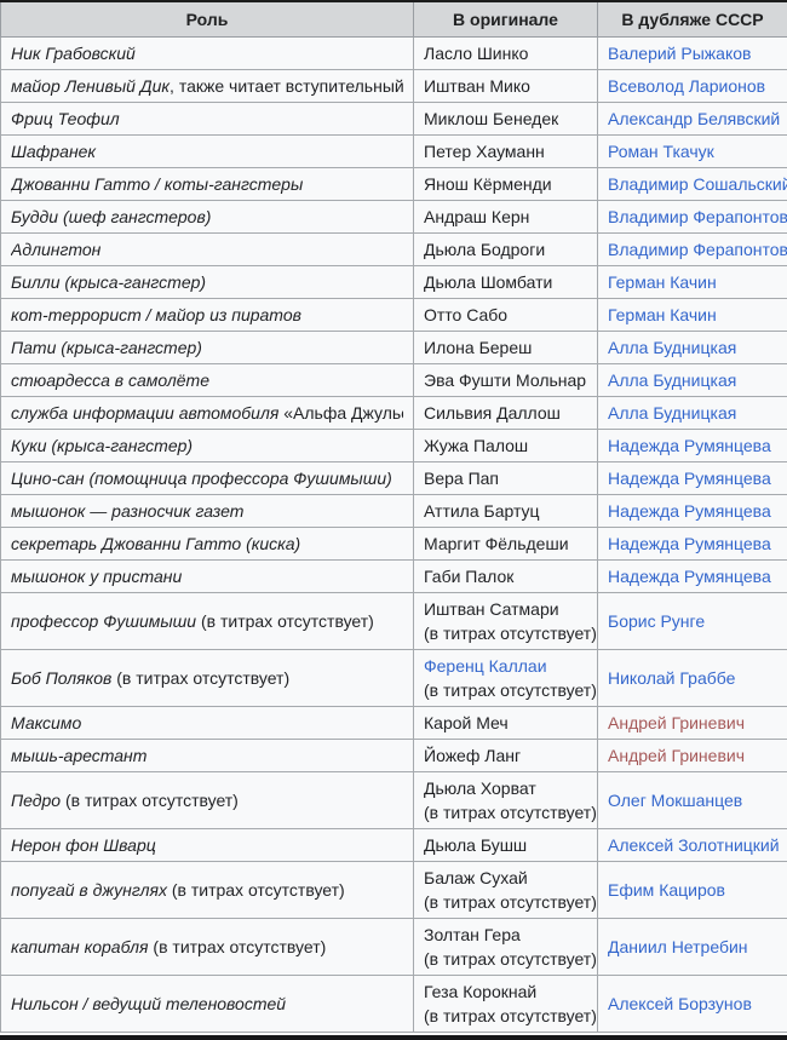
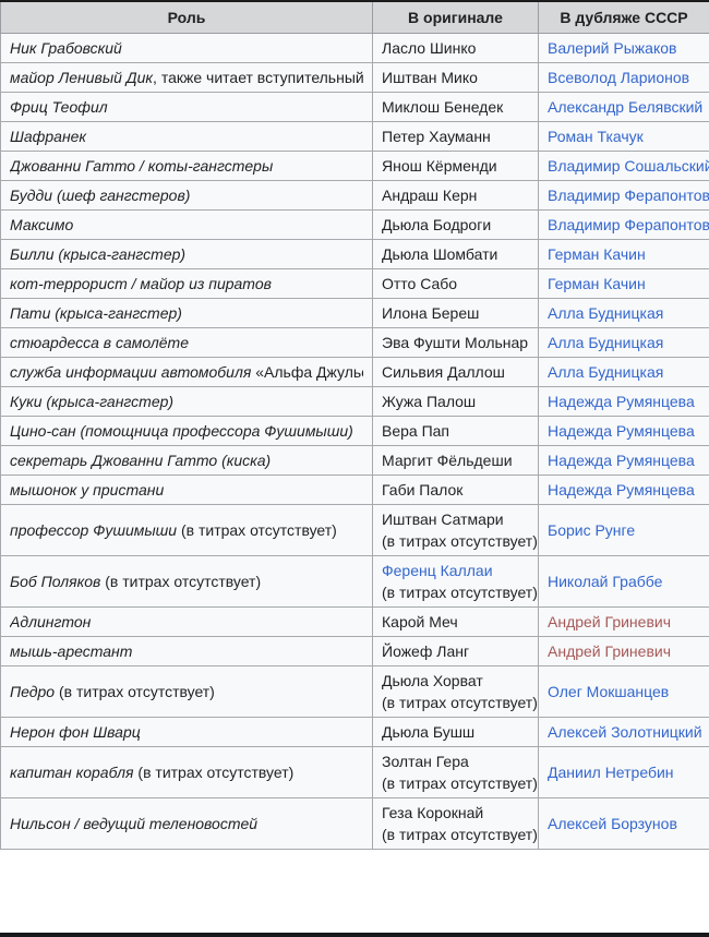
  Роль	В оригинале	В дубляже СССР
  Ник Грабовский	Ласло Шинко	Валерий Рыжаков
  майор Ленивый Дик, также читает вступительный	Иштван Мико	Всеволод Ларионов
  Фриц Теофил	Миклош Бенедек	Александр Белявский
  Шафранек	Петер Хауманн	Роман Ткачук
  Джованни Гатто / коты-гангстеры	Янош Кёрменди	Владимир Сошальски
  Будди (шеф гангстеров)	Андраш Керн	Владимир Ферапонтов
- Адлингтон	Дьюла Бодроги	Владимир Ферапонтов
+ Максимо	Дьюла Бодроги	Владимир Ферапонтов
  Билли (крыса-гангстер)	Дьюла Шомбати	Герман Качин
  кот-террорист / майор из пиратов	Отто Сабо	Герман Качин
  Пати (крыса-гангстер)	Илона Береш	Алла Будницкая
  стюардесса в самолёте	Эва Фушти Мольнар	Алла Будницкая
  служба информации автомобиля «Альфа Джуль	Сильвия Даллош	Алла Будницкая
  Куки (крыса-гангстер)	Жужа Палош	Надежда Румянцева
  Цино-сан (помощница профессора Фушимыши)	Вера Пап	Надежда Румянцева
- мышонок — разносчик газет	Аттила Бартуц	Надежда Румянцева
  секретарь Джованни Гатто (киска)	Маргит Фёльдеши	Надежда Румянцева
  мышонок у пристани	Габи Палок	Надежда Румянцева
  профессор Фушимыши (в титрах отсутствует)	Иштван Сатмари(в титрах отсутствует)	Борис Рунге
  Боб Поляков (в титрах отсутствует)	Ференц Каллаи(в титрах отсутствует)	Николай Граббе
- Максимо	Карой Меч	Андрей Гриневич
+ Адлингтон	Карой Меч	Андрей Гриневич
  мышь-арестант	Йожеф Ланг	Андрей Гриневич
  Педро (в титрах отсутствует)	Дьюла Хорват(в титрах отсутствует)	Олег Мокшанцев
  Нерон фон Шварц	Дьюла Бушш	Алексей Золотницкий
- попугай в джунглях (в титрах отсутствует)	Балаж Сухай(в титрах отсутствует)	Ефим Кациров
  капитан корабля (в титрах отсутствует)	Золтан Гера(в титрах отсутствует)	Даниил Нетребин
  Нильсон / ведущий теленовостей	Геза Корокнай(в титрах отсутствует)	Алексей Борзунов
